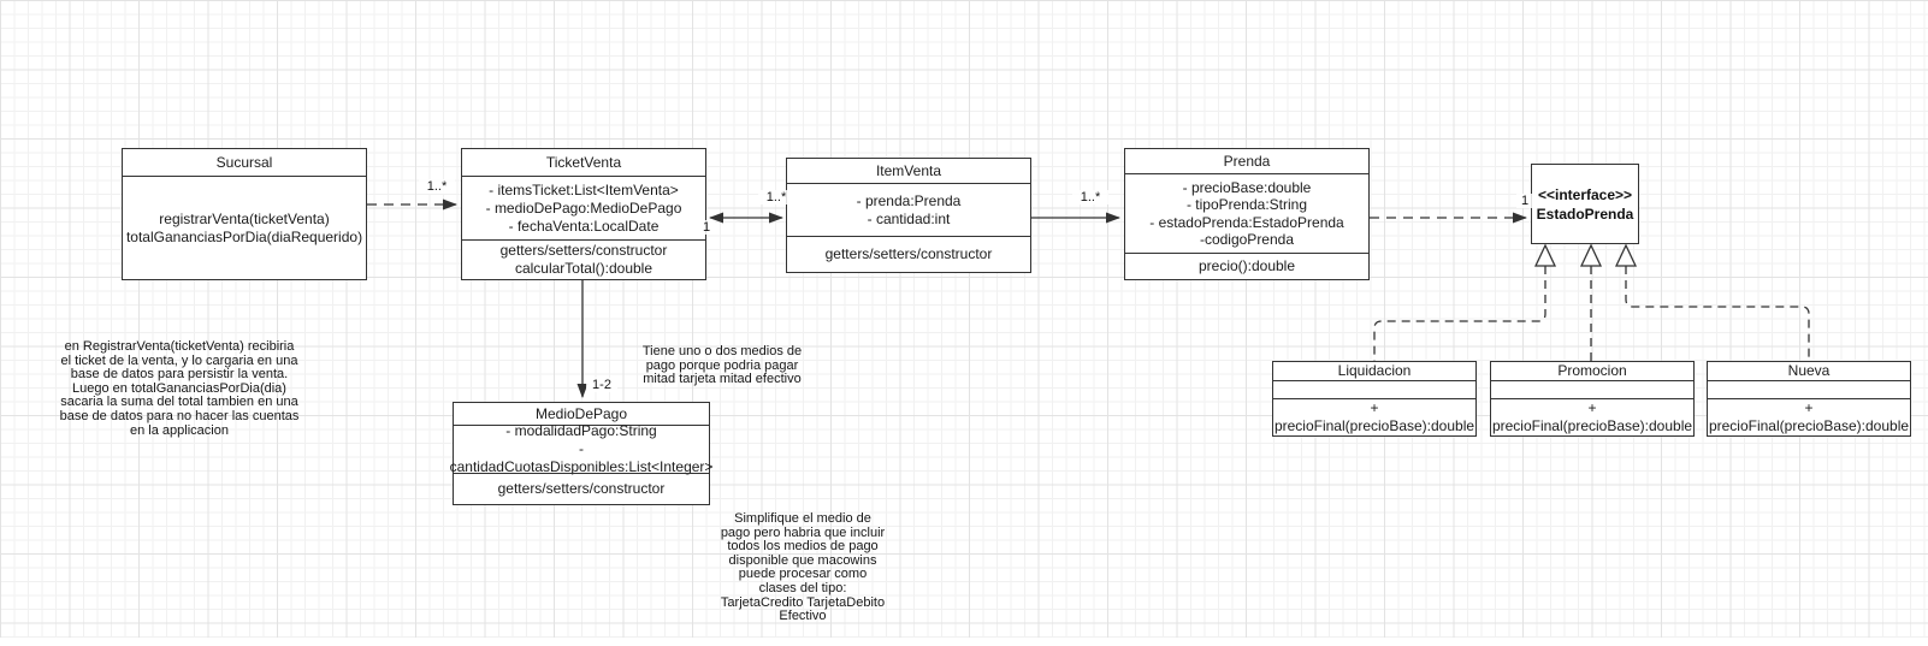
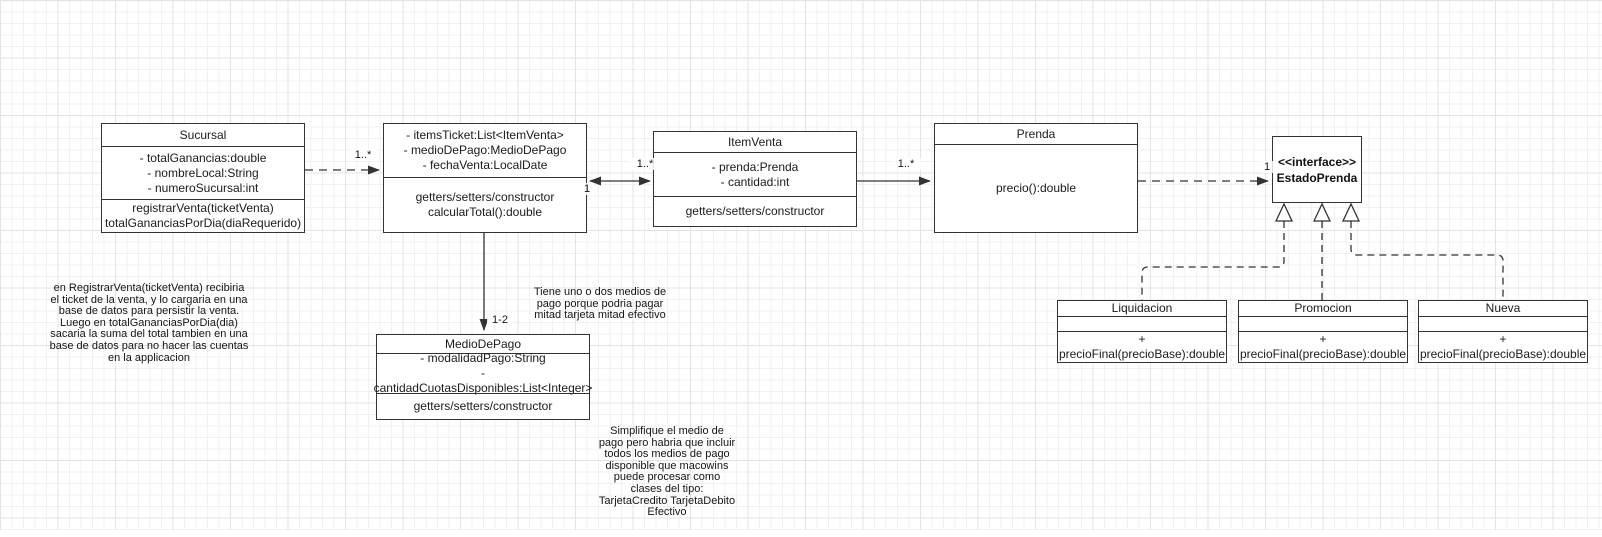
  Sucursal
+ - totalGanancias:double
+ - nombreLocal:String
+ - numeroSucursal:int
  registrarVenta(ticketVenta)
  totalGananciasPorDia(diaRequerido)
- TicketVenta
  - itemsTicket:List<ItemVenta>
  - medioDePago:MedioDePago
  - fechaVenta:LocalDate
  getters/setters/constructor
  calcularTotal():double
  ItemVenta
  - prenda:Prenda
  - cantidad:int
  getters/setters/constructor
  Prenda
- - precioBase:double
- - tipoPrenda:String
- - estadoPrenda:EstadoPrenda
- -codigoPrenda
  precio():double
  MedioDePago
  - modalidadPago:String
  - cantidadCuotasDisponibles:List<Integer>
  getters/setters/constructor
  <<interface>>
  EstadoPrenda
  Liquidacion
  + precioFinal(precioBase):double
  Promocion
  + precioFinal(precioBase):double
  Nueva
  + precioFinal(precioBase):double
  1..*
  1
  1..*
  1..*
  1
  1-2
  en RegistrarVenta(ticketVenta) recibiria
  el ticket de la venta, y lo cargaria en una
  base de datos para persistir la venta.
  Luego en totalGananciasPorDia(dia)
  sacaria la suma del total tambien en una
  base de datos para no hacer las cuentas
  en la applicacion
  Tiene uno o dos medios de
  pago porque podria pagar
  mitad tarjeta mitad efectivo
  Simplifique el medio de
  pago pero habria que incluir
  todos los medios de pago
  disponible que macowins
  puede procesar como
  clases del tipo:
  TarjetaCredito TarjetaDebito
  Efectivo
